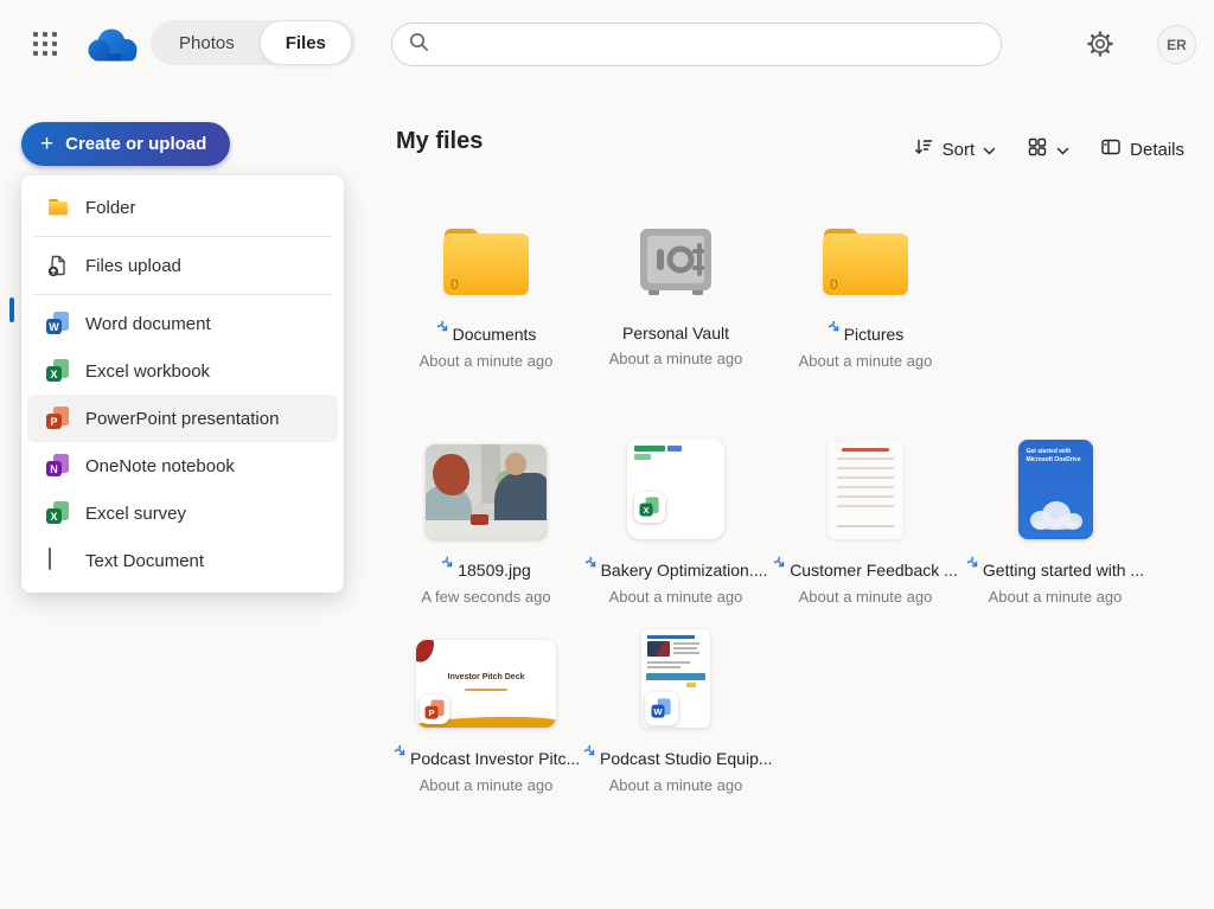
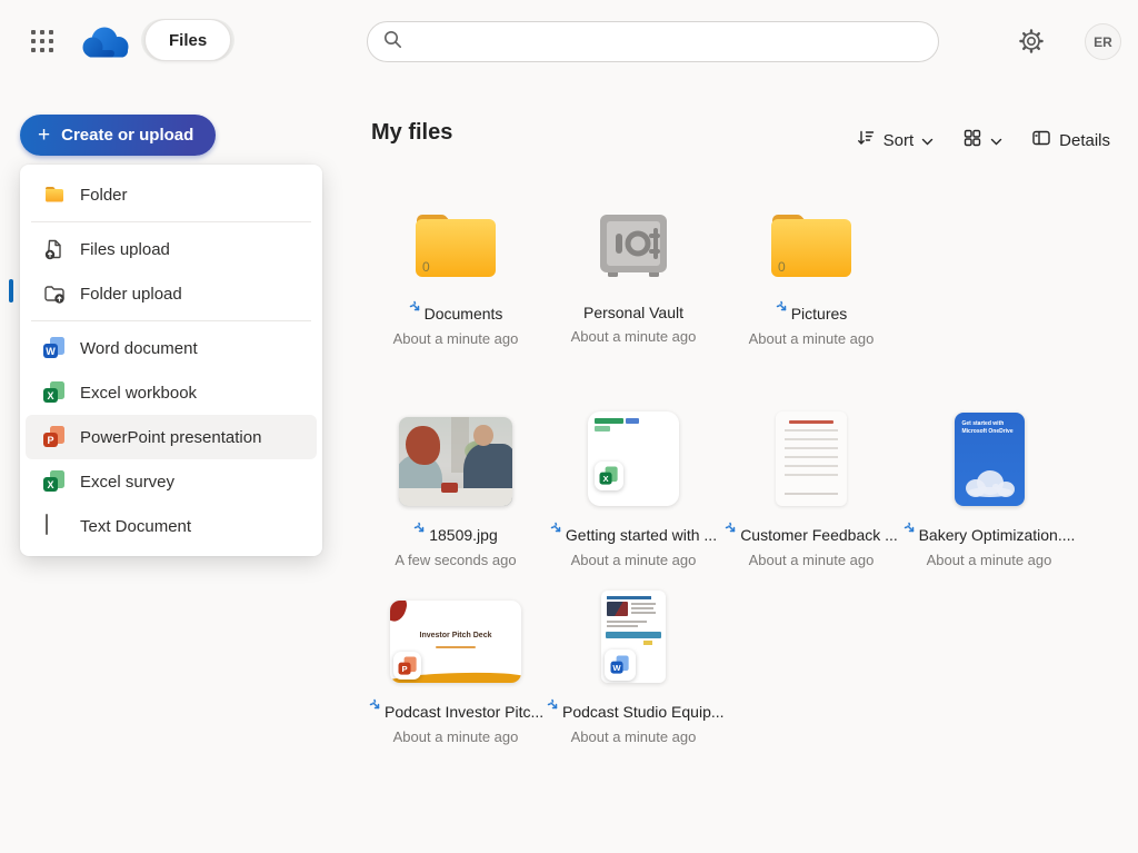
- Photos
  Files
  ER
  +
  Create or upload
  Folder
  Files upload
+ Folder upload
  W
  Word document
  X
  Excel workbook
  P
  PowerPoint presentation
- N
- OneNote notebook
  X
  Excel survey
  Text Document
  My files
  Sort
  Details
  0
  Documents
  About a minute ago
  Personal Vault
  About a minute ago
  0
  Pictures
  About a minute ago
  18509.jpg
  A few seconds ago
  X
- Bakery Optimization....
+ Getting started with ...
  About a minute ago
  Customer Feedback ...
  About a minute ago
- Getting started with ...
+ Bakery Optimization....
  About a minute ago
  P
  Podcast Investor Pitc...
  About a minute ago
  W
  Podcast Studio Equip...
  About a minute ago
